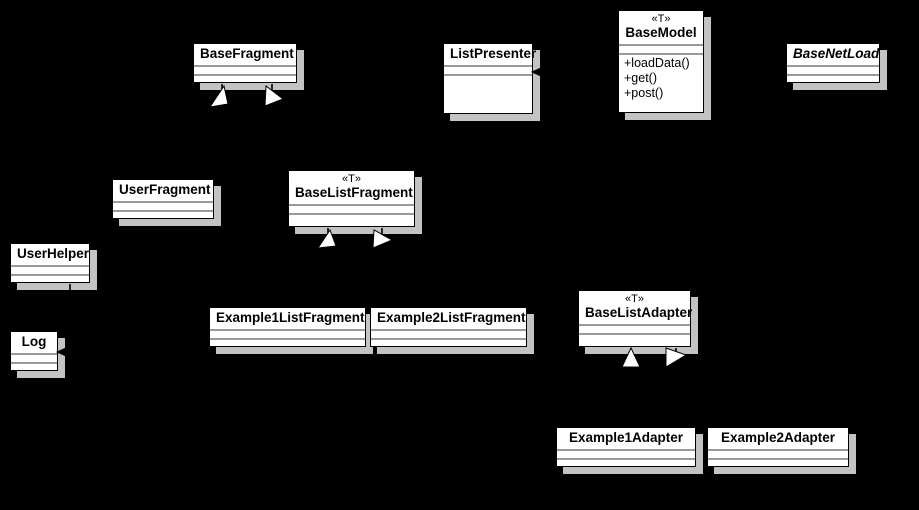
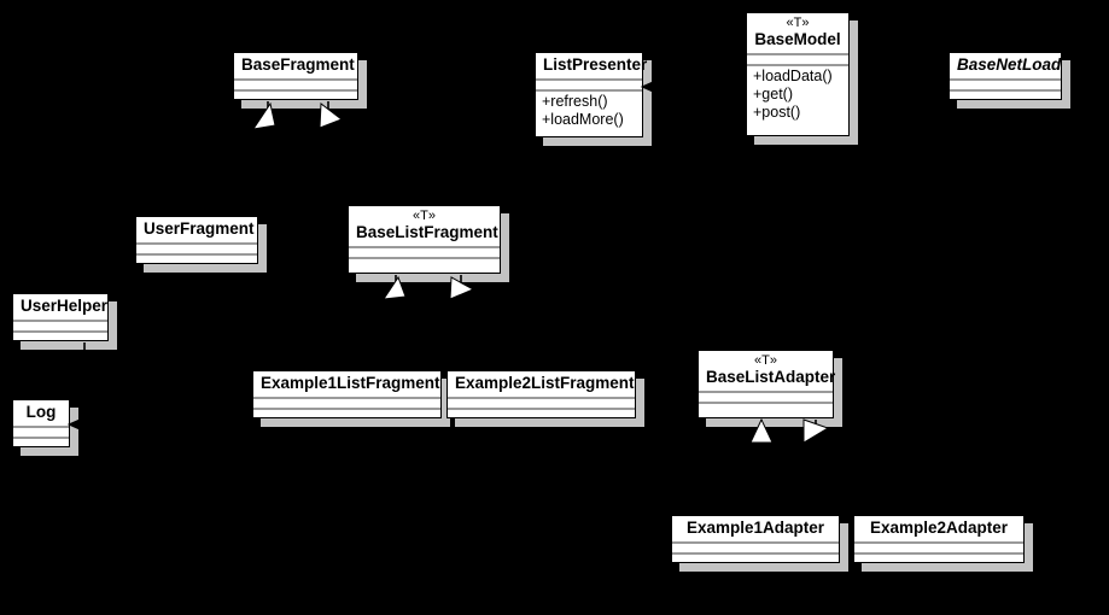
  BaseFragmen
  ListPresent
+ +refresh()
+ +loadMore()
  «T»
  BaseModel
  +loadData()
  +get()
  +post()
  BaseNetLoa
  UserFragmen
  «T»
  BaseListFragmen
  UserHelpe
  Log
  Example1ListFragmen
  Example2ListFragmen
  «T»
  BaseListAdapte
  Example1Adapter
  Example2Adapter
